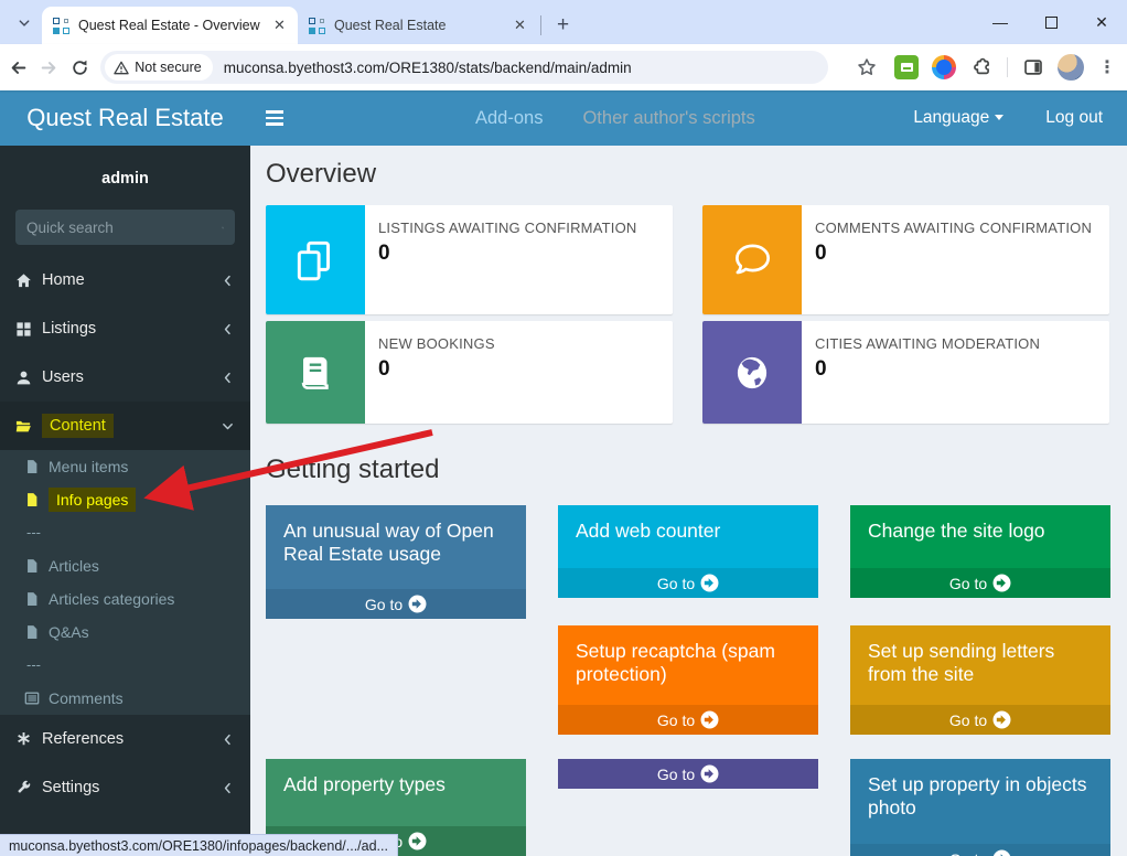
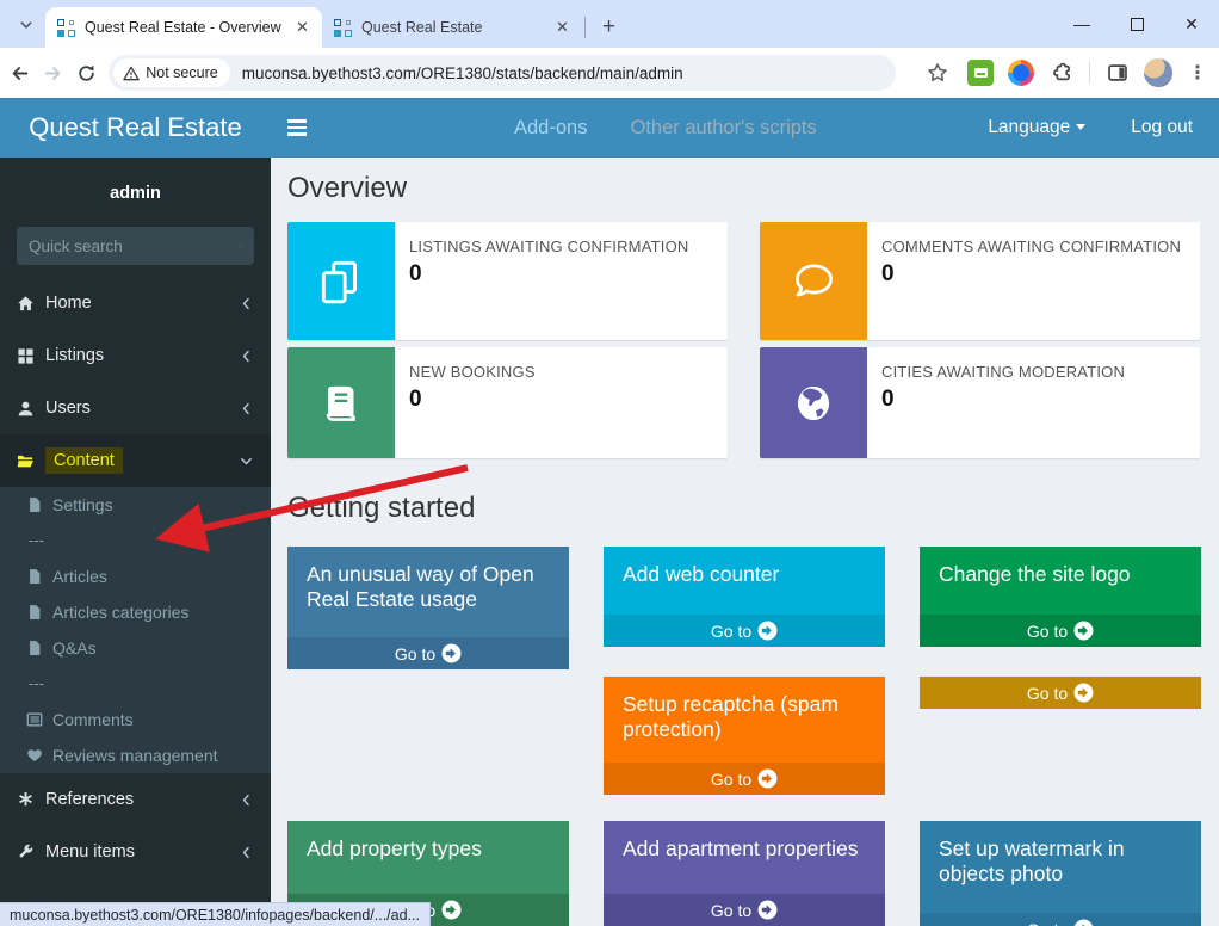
  Quest Real Estate - Overview
  ✕
  Quest Real Estate
  ✕
  +
  —
  ✕
  Not secure
  muconsa.byethost3.com/ORE1380/stats/backend/main/admin
  ⋮
  Quest Real Estate
  Add-ons
  Other author's scripts
  Language
  Log out
  admin
  Quick search
  Home
  Listings
  Users
  Content
- Menu items
+ Settings
- Info pages
  ---
  Articles
  Articles categories
  Q&As
  ---
  Comments
+ Reviews management
  References
- Settings
+ Menu items
  Overview
  LISTINGS AWAITING CONFIRMATION
  0
  COMMENTS AWAITING CONFIRMATION
  0
  NEW BOOKINGS
  0
  CITIES AWAITING MODERATION
  0
  etting started
  An unusual way of Open Real Estate usage
  Go to
  Add web counter
  Go to
  Change the site logo
  Go to
  Setup recaptcha (spam protection)
  Go to
- Set up sending letters from the site
  Go to
  Add property types
+ Add apartment properties
  Go to
- Set up property in objects photo
+ Set up watermark in objects photo
  muconsa.byethost3.com/ORE1380/infopages/backend/.../ad...
